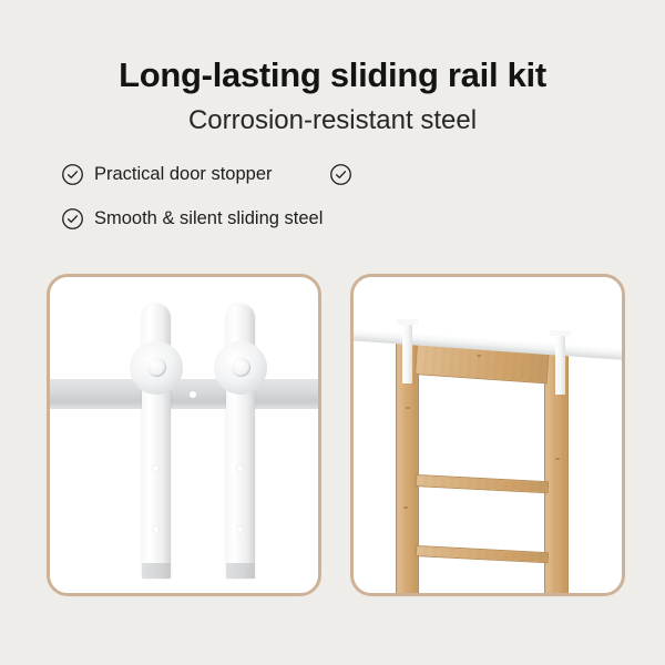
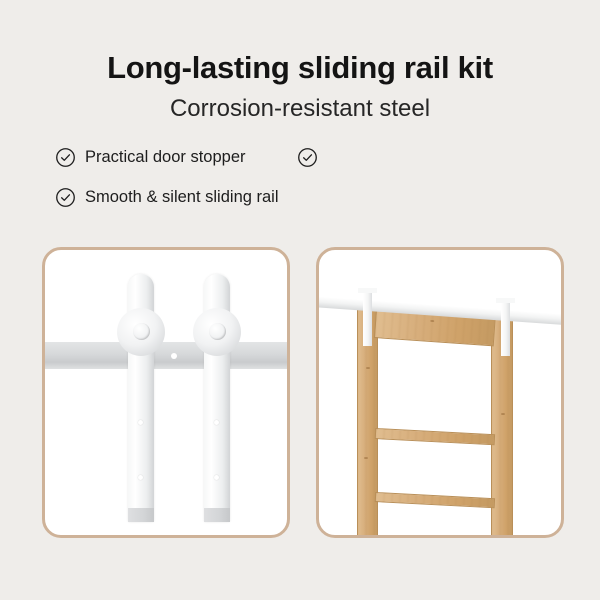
  Long-lasting sliding rail kit
  Corrosion-resistant steel
  Practical door stopper
- Smooth & silent sliding steel
+ Smooth & silent sliding rail
